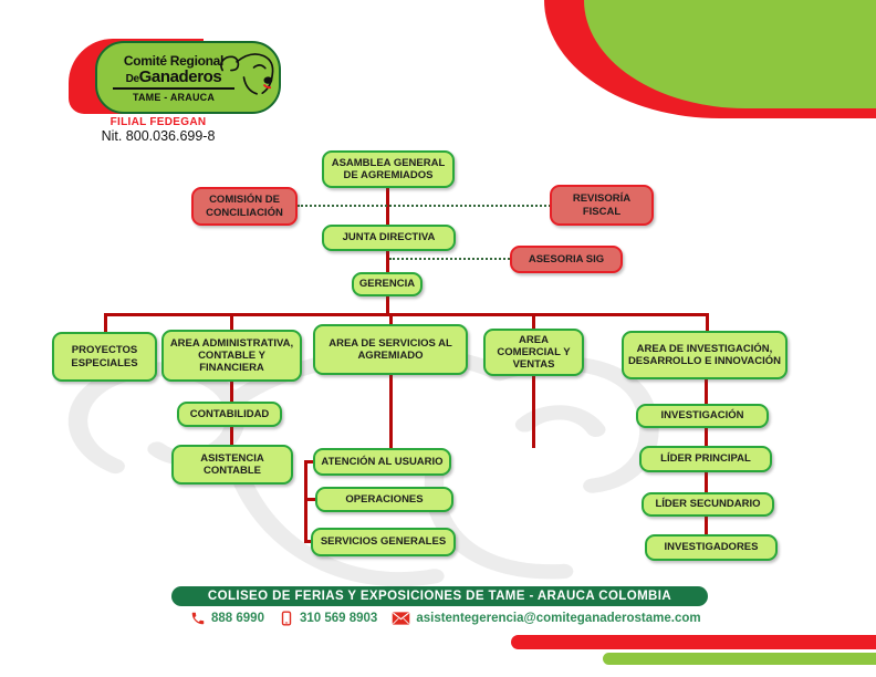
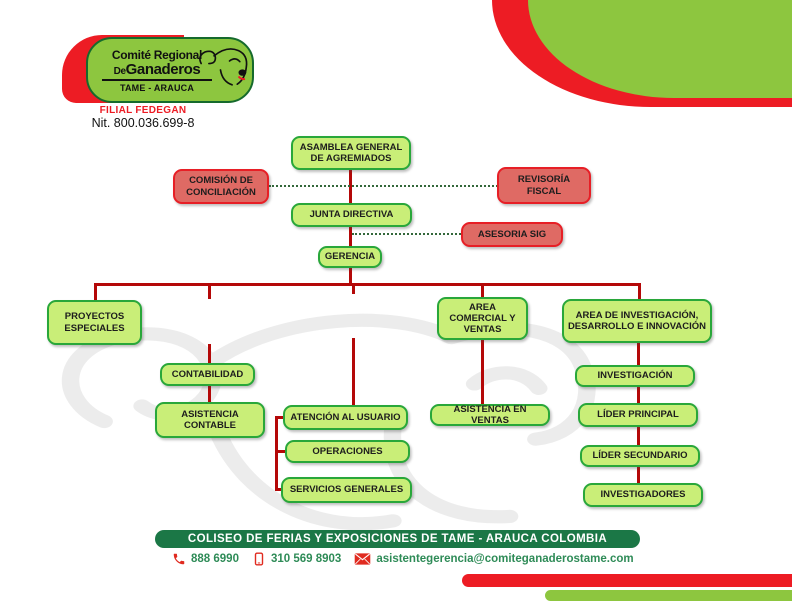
  Comité Regional
  DeGanaderos
  TAME - ARAUCA
  FILIAL FEDEGAN
  Nit. 800.036.699-8
  ASAMBLEA GENERAL DE AGREMIADOS
  COMISIÓN DE CONCILIACIÓN
  REVISORÍA FISCAL
  JUNTA DIRECTIVA
  ASESORIA SIG
  GERENCIA
  PROYECTOS ESPECIALES
- AREA ADMINISTRATIVA, CONTABLE Y FINANCIERA
- AREA DE SERVICIOS AL AGREMIADO
  AREA COMERCIAL Y VENTAS
  AREA DE INVESTIGACIÓN, DESARROLLO E INNOVACIÓN
  CONTABILIDAD
  ASISTENCIA CONTABLE
  ATENCIÓN AL USUARIO
  OPERACIONES
  SERVICIOS GENERALES
+ ASISTENCIA EN VENTAS
  INVESTIGACIÓN
  LÍDER PRINCIPAL
  LÍDER SECUNDARIO
  INVESTIGADORES
  COLISEO DE FERIAS Y EXPOSICIONES DE TAME - ARAUCA COLOMBIA
  888 6990
  310 569 8903
  asistentegerencia@comiteganaderostame.com
